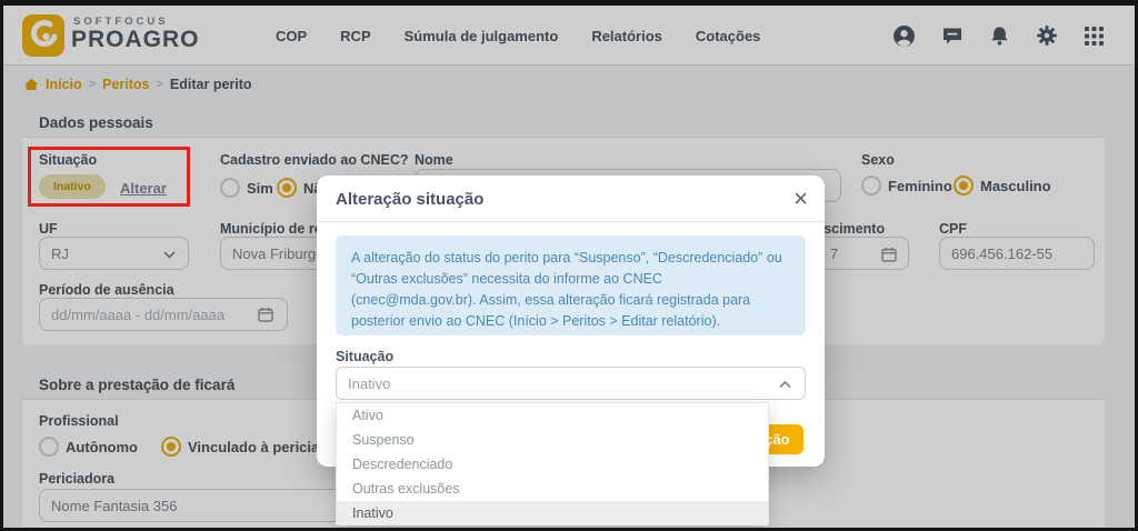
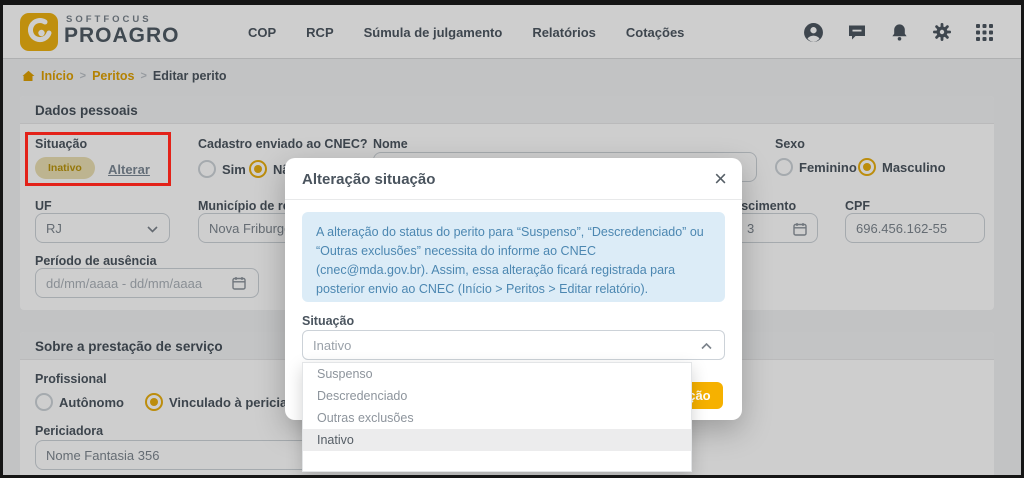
  SOFTFOCUS
  PROAGRO
  COP
  RCP
  Súmula de julgamento
  Relatórios
  Cotações
  Início
  >
  Peritos
  >
  Editar perito
  Dados pessoais
  Situação
  Inativo
  Alterar
  Cadastro enviado ao CNEC?
  Sim
  Nome
  Sexo
  Feminino
  Masculino
  UF
  RJ
  Nova Friburg
- 7
+ 3
  CPF
  696.456.162-55
  Período de ausência
  dd/mm/aaaa - dd/mm/aaaa
- Sobre a prestação de ficará
+ Sobre a prestação de serviço
  Profissional
  Autônomo
  Vinculado à pericia
  Periciadora
  Nome Fantasia 356
  Alteração situação
  ×
  A alteração do status do perito para “Suspenso”, “Descredenciado” ou “Outras exclusões” necessita do informe ao CNEC (cnec@mda.gov.br). Assim, essa alteração ficará registrada para posterior envio ao CNEC (Início > Peritos > Editar relatório).
  Situação
  Inativo
- Ativo
  Suspenso
  Descredenciado
  Outras exclusões
  Inativo
